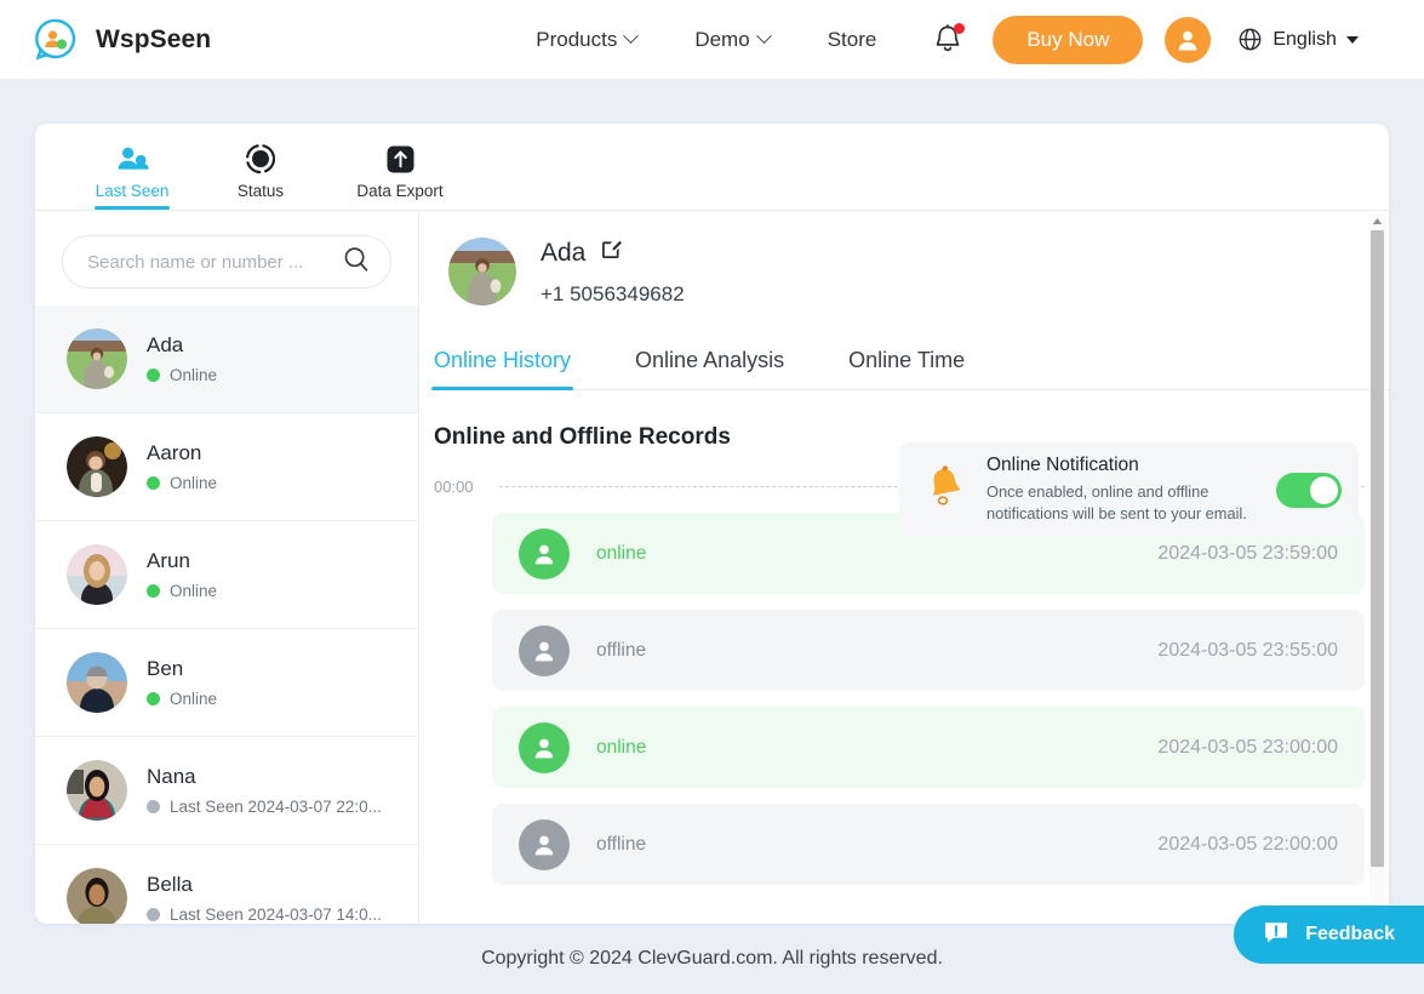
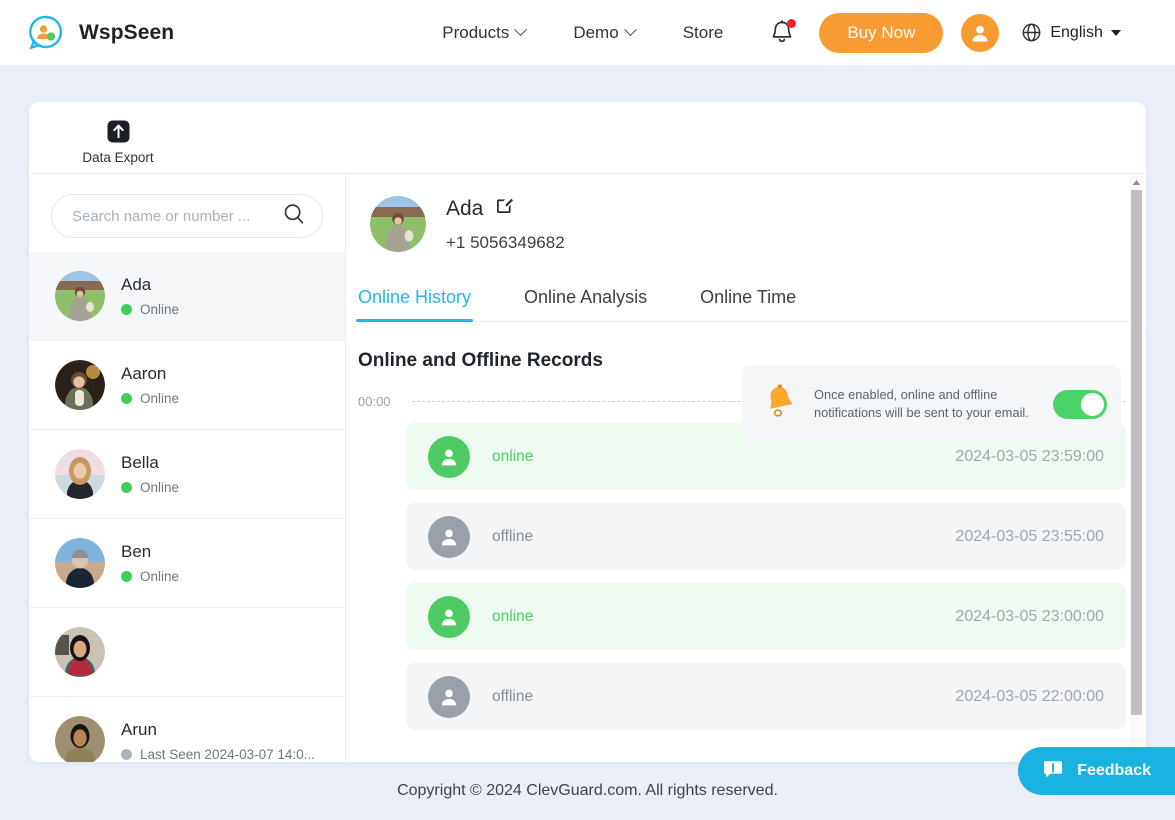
  WspSeen
  Products
  Demo
  Store
  Buy Now
  English
- Last Seen
- Status
  Data Export
  Search name or number ...
  Ada
  Online
  Aaron
  Online
- Arun
+ Bella
  Online
  Ben
  Online
- Nana
- Last Seen 2024-03-07 22:0...
- Bella
+ Arun
  Last Seen 2024-03-07 14:0...
  Ada
  +1 5056349682
- Online Notification
  Once enabled, online and offline notifications will be sent to your email.
  Online History
  Online Analysis
  Online Time
  Online and Offline Records
  00:00
  online
  2024-03-05 23:59:00
  offline
  2024-03-05 23:55:00
  online
  2024-03-05 23:00:00
  offline
  2024-03-05 22:00:00
  Copyright © 2024 ClevGuard.com. All rights reserved.
  Feedback
